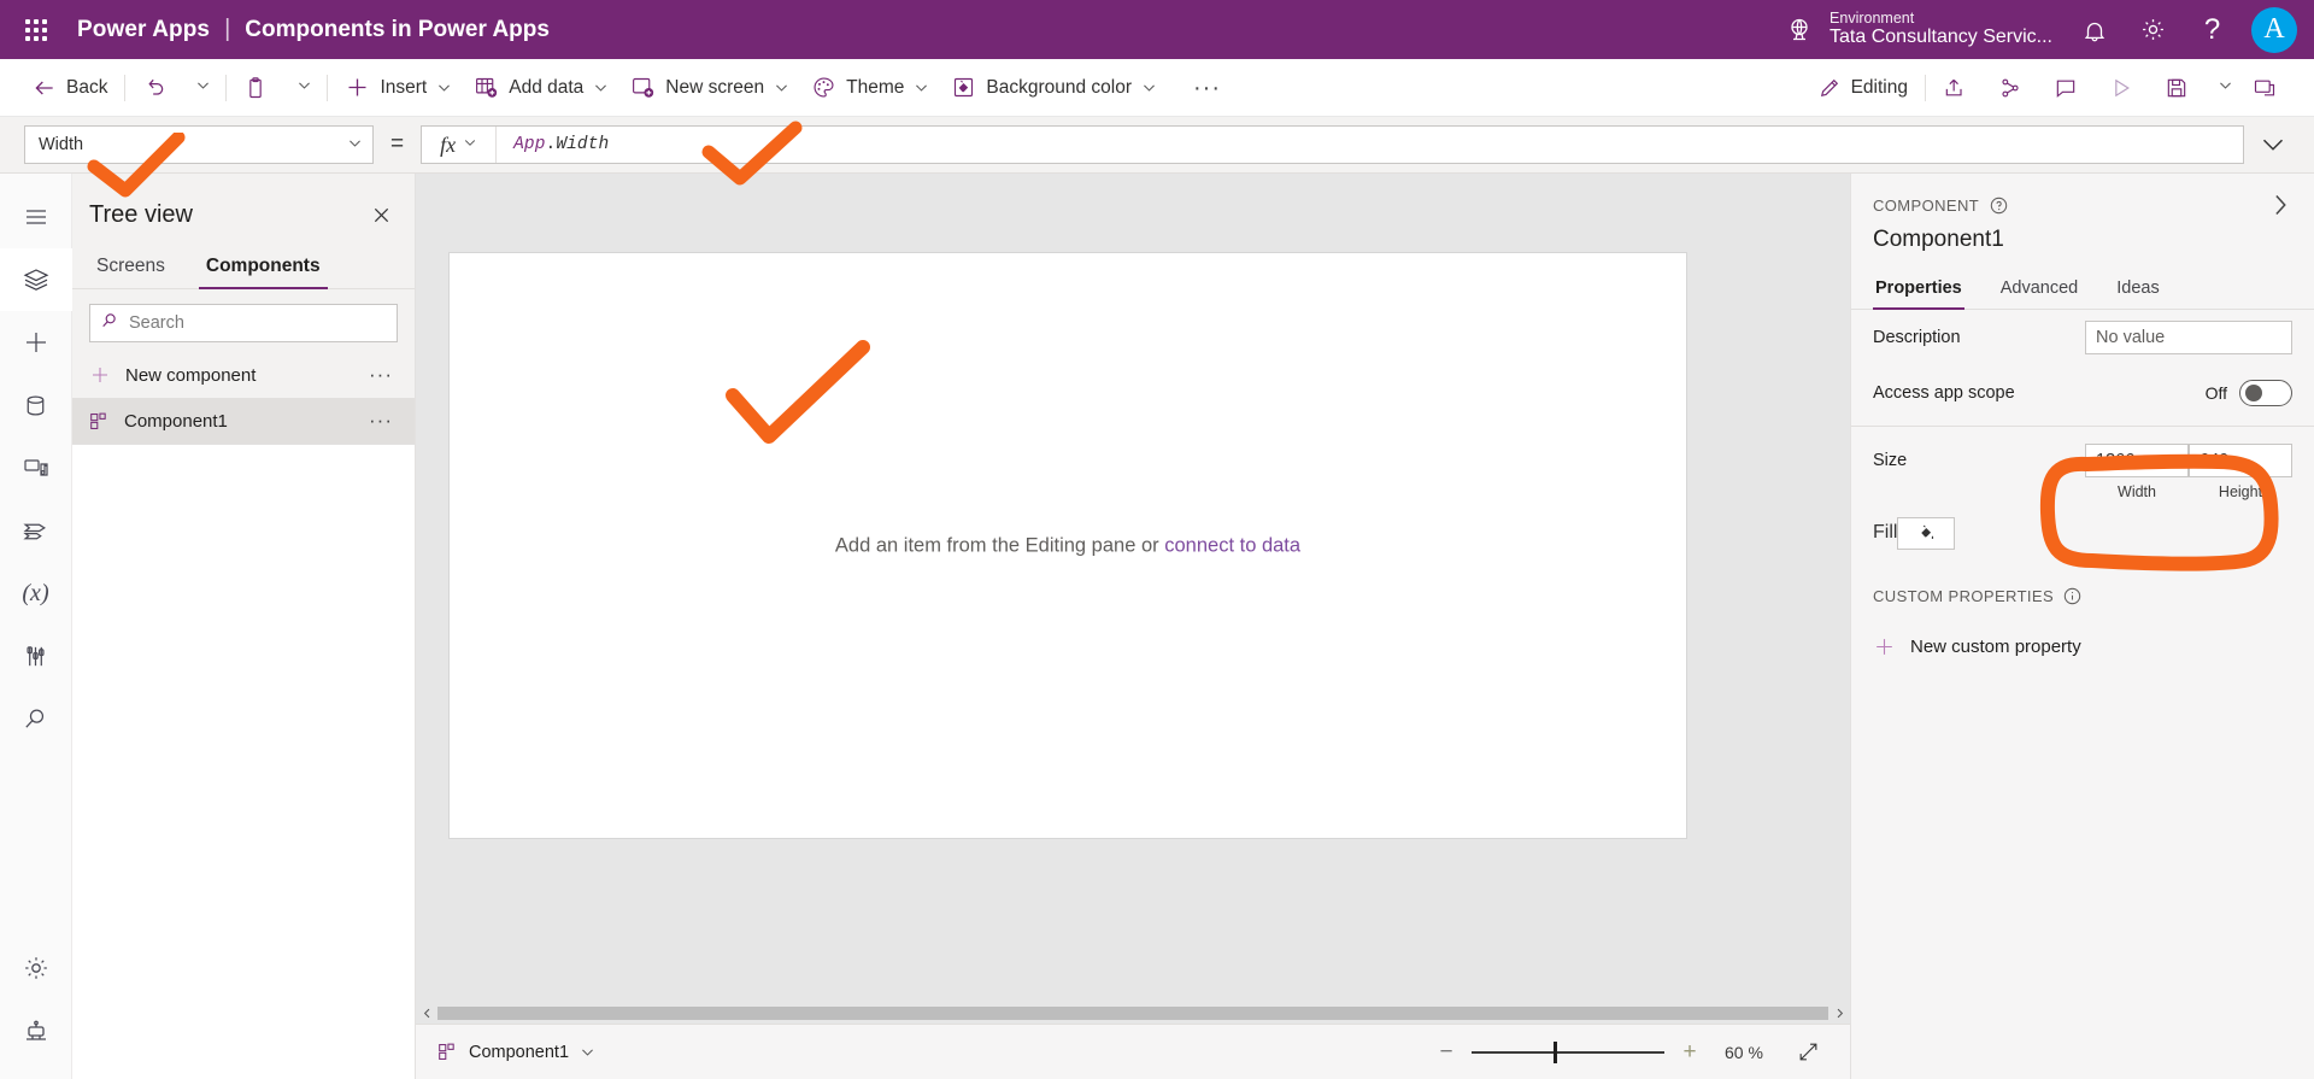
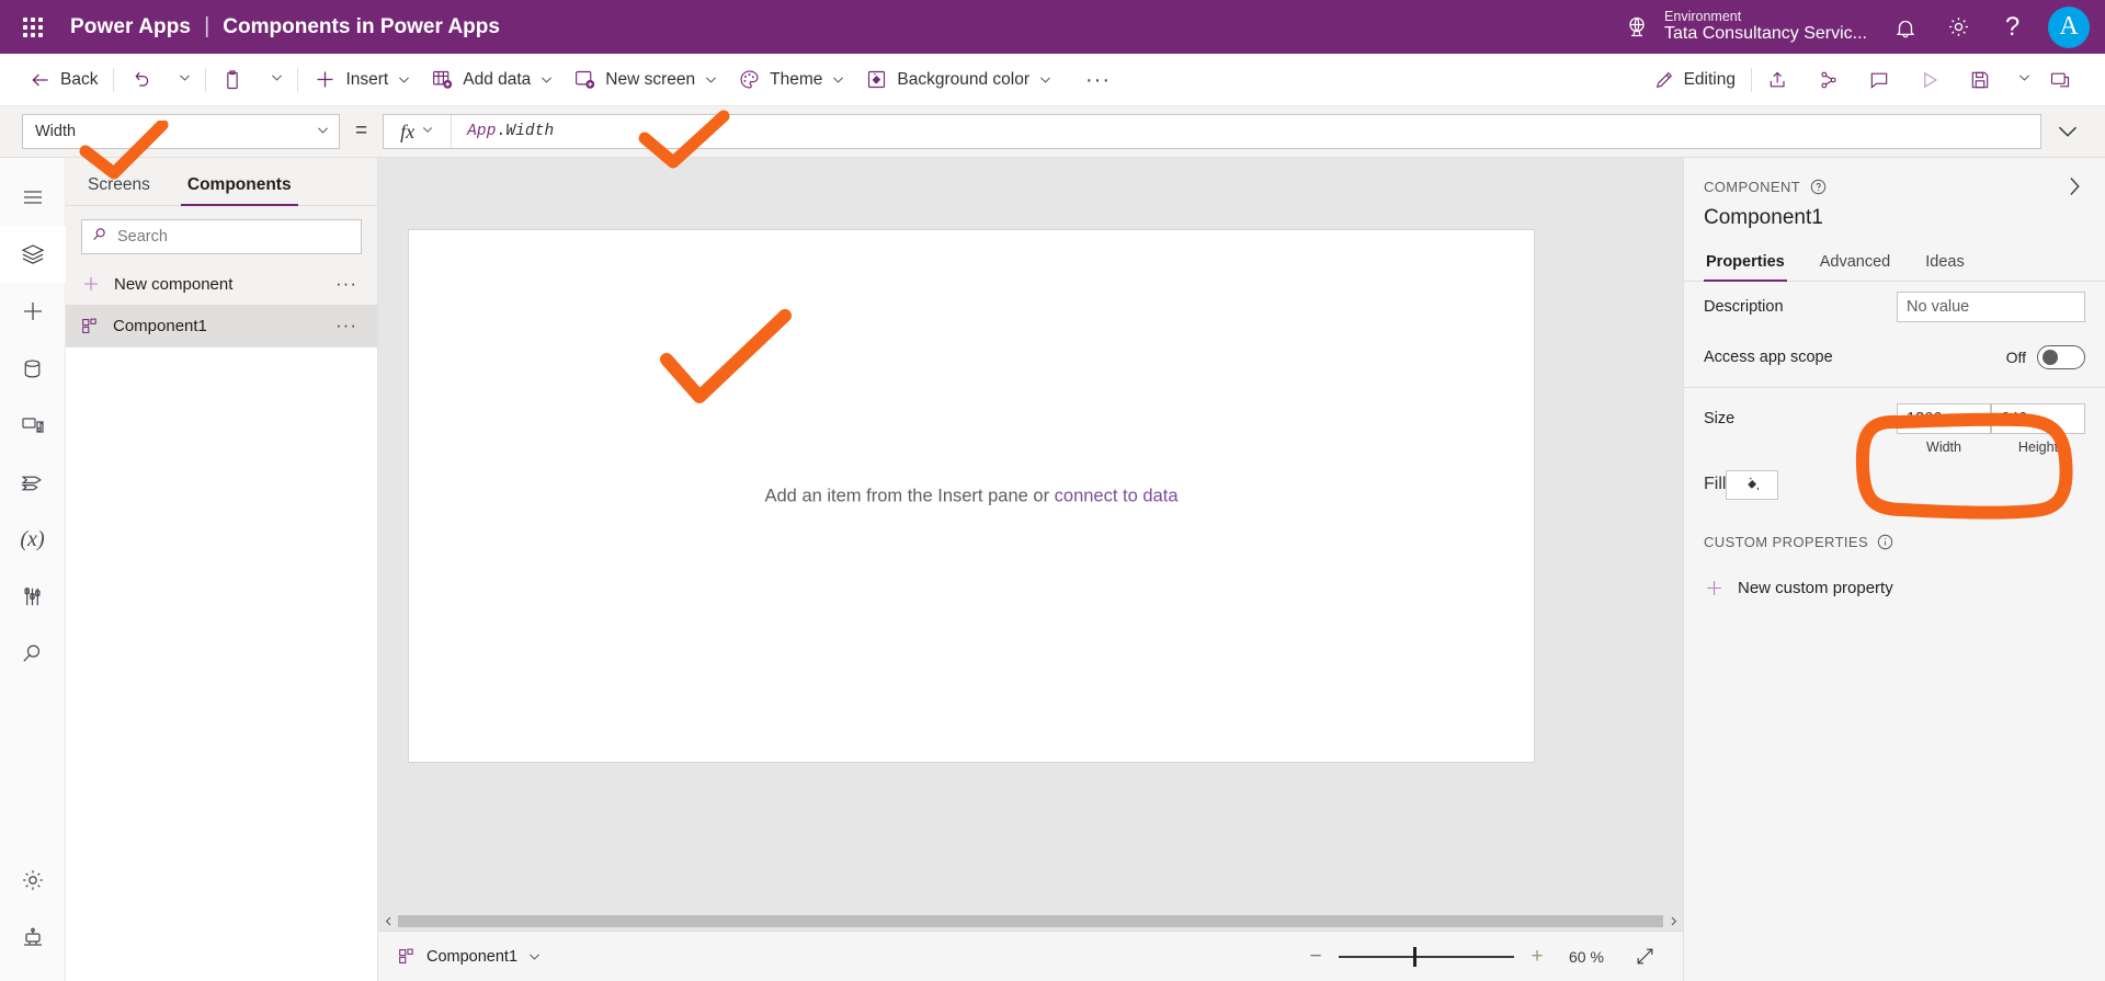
  Power Apps
  |
  Components in Power Apps
  Environment
  Tata Consultancy Servic...
  ?
  A
  Back
  Insert
  Add data
  New screen
  Theme
  Background color
  ···
  Editing
  Width
  =
  fx
  App.Width
  (x)
- Tree view
  Screens
  Components
  Search
  New component
  ···
  Component1
  ···
- Add an item from the Editing pane or connect to data
+ Add an item from the Insert pane or connect to data
  Component1
  −
  +
  60 %
  COMPONENT
  Component1
  Properties
  Advanced
  Ideas
  Description
  No value
  Access app scope
  Off
  Size
  Width
  Height
  Fill
  CUSTOM PROPERTIES
  New custom property
